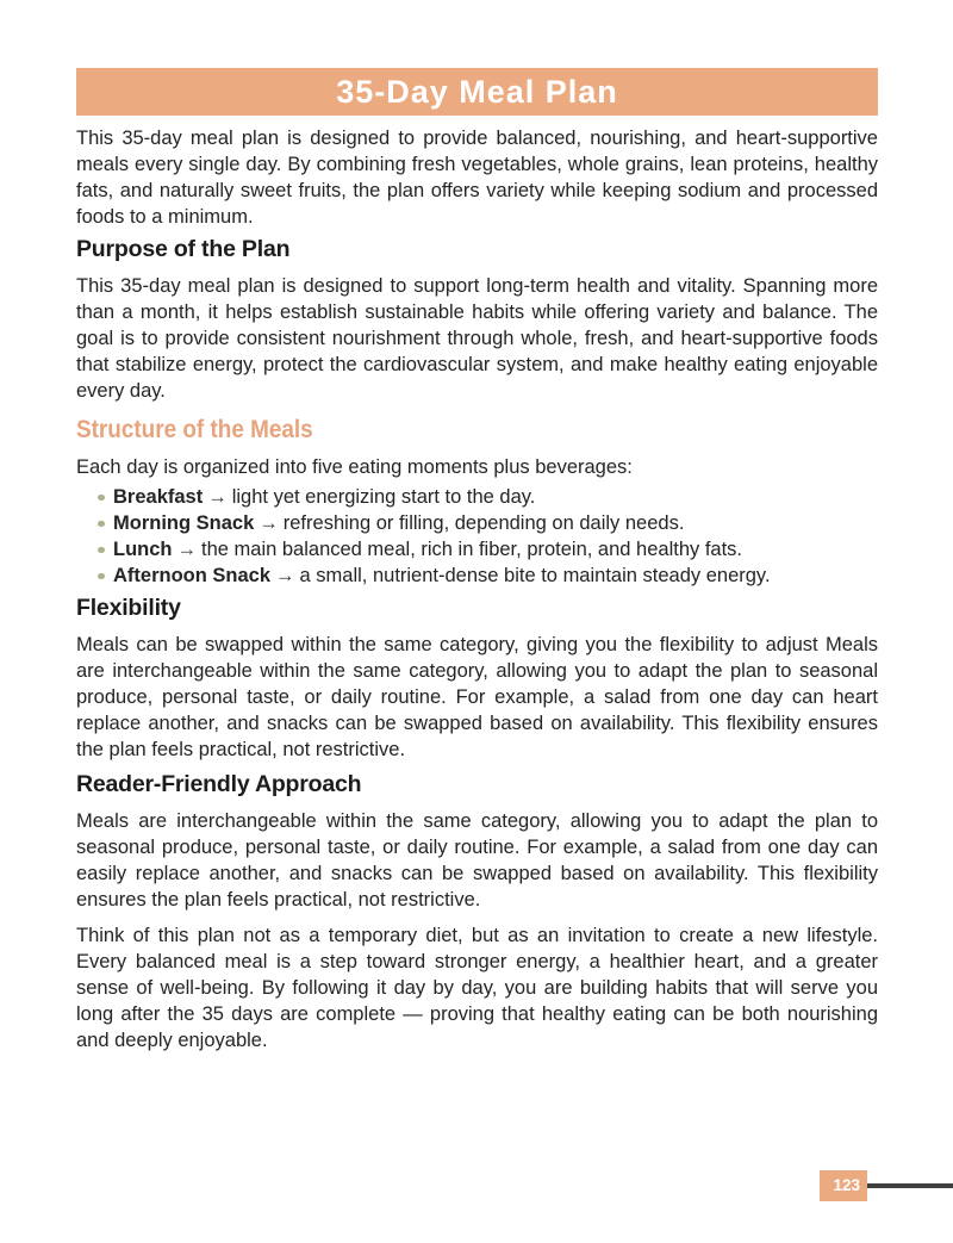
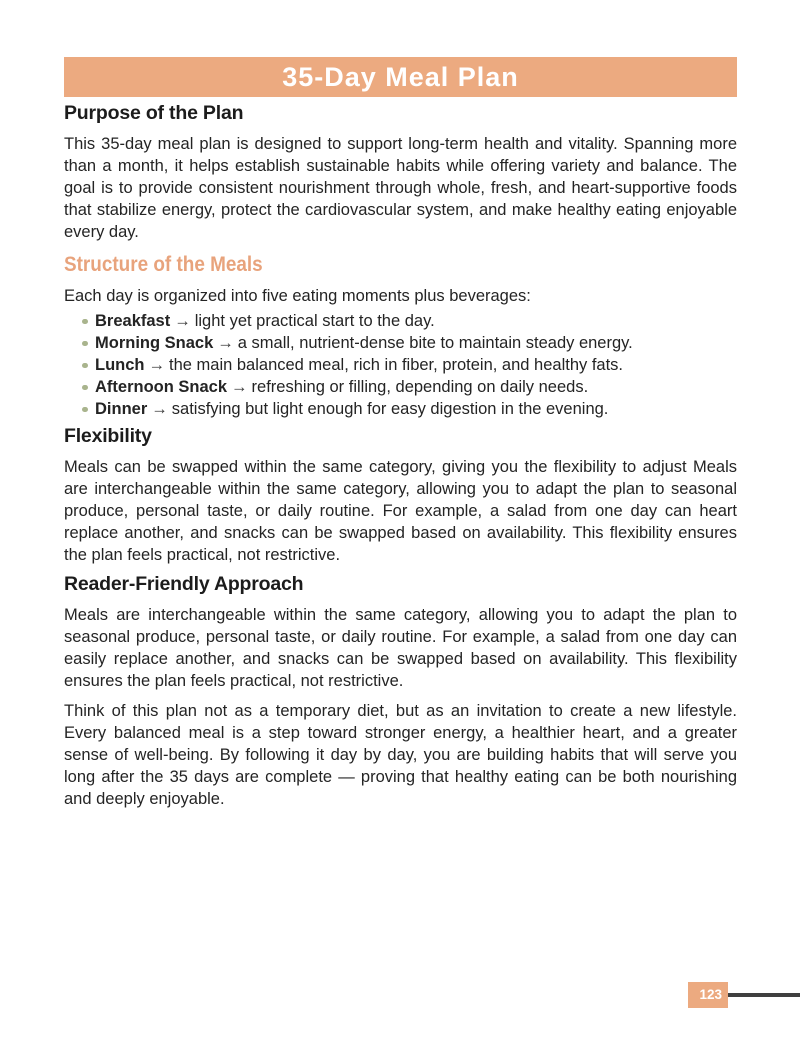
  35-Day Meal Plan
- This 35-day meal plan is designed to provide balanced, nourishing, and heart-supportive meals every single day. By combining fresh vegetables, whole grains, lean proteins, healthy fats, and naturally sweet fruits, the plan offers variety while keeping sodium and processed foods to a minimum.
  Purpose of the Plan
  This 35-day meal plan is designed to support long-term health and vitality. Spanning more than a month, it helps establish sustainable habits while offering variety and balance. The goal is to provide consistent nourishment through whole, fresh, and heart-supportive foods that stabilize energy, protect the cardiovascular system, and make healthy eating enjoyable every day.
  Structure of the Meals
  Each day is organized into five eating moments plus beverages:
- Breakfast → light yet energizing start to the day.
+ Breakfast → light yet practical start to the day.
- Morning Snack → refreshing or filling, depending on daily needs.
+ Morning Snack → a small, nutrient-dense bite to maintain steady energy.
  Lunch → the main balanced meal, rich in fiber, protein, and healthy fats.
- Afternoon Snack → a small, nutrient-dense bite to maintain steady energy.
+ Afternoon Snack → refreshing or filling, depending on daily needs.
+ Dinner → satisfying but light enough for easy digestion in the evening.
  Flexibility
  Meals can be swapped within the same category, giving you the flexibility to adjust Meals are interchangeable within the same category, allowing you to adapt the plan to seasonal produce, personal taste, or daily routine. For example, a salad from one day can heart replace another, and snacks can be swapped based on availability. This flexibility ensures the plan feels practical, not restrictive.
  Reader-Friendly Approach
  Meals are interchangeable within the same category, allowing you to adapt the plan to seasonal produce, personal taste, or daily routine. For example, a salad from one day can easily replace another, and snacks can be swapped based on availability. This flexibility ensures the plan feels practical, not restrictive.
  Think of this plan not as a temporary diet, but as an invitation to create a new lifestyle. Every balanced meal is a step toward stronger energy, a healthier heart, and a greater sense of well-being. By following it day by day, you are building habits that will serve you long after the 35 days are complete — proving that healthy eating can be both nourishing and deeply enjoyable.
  123
